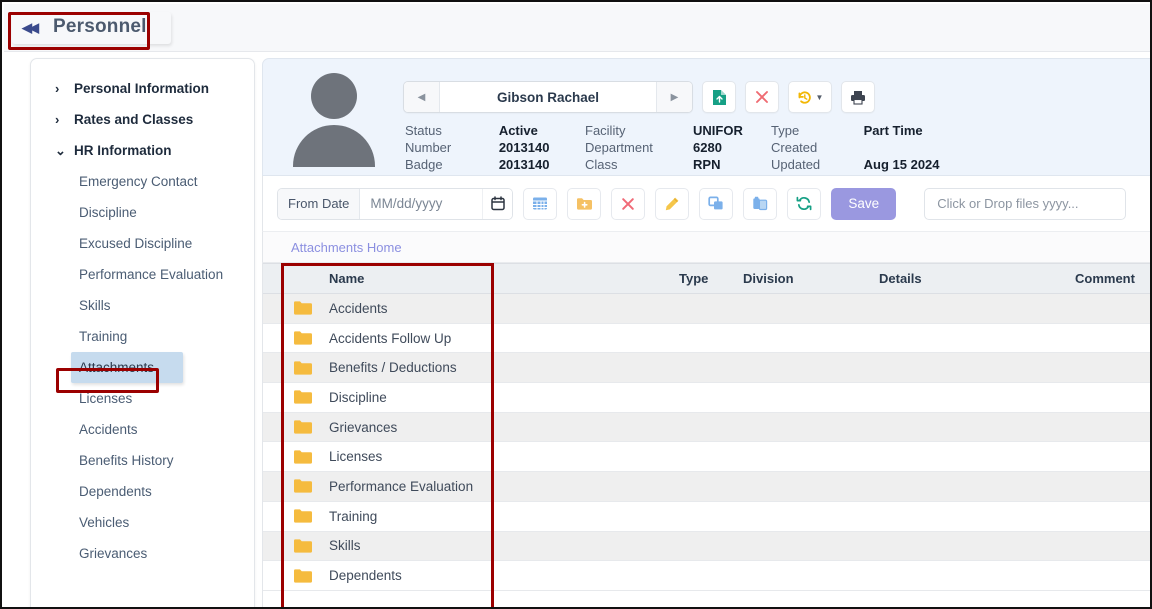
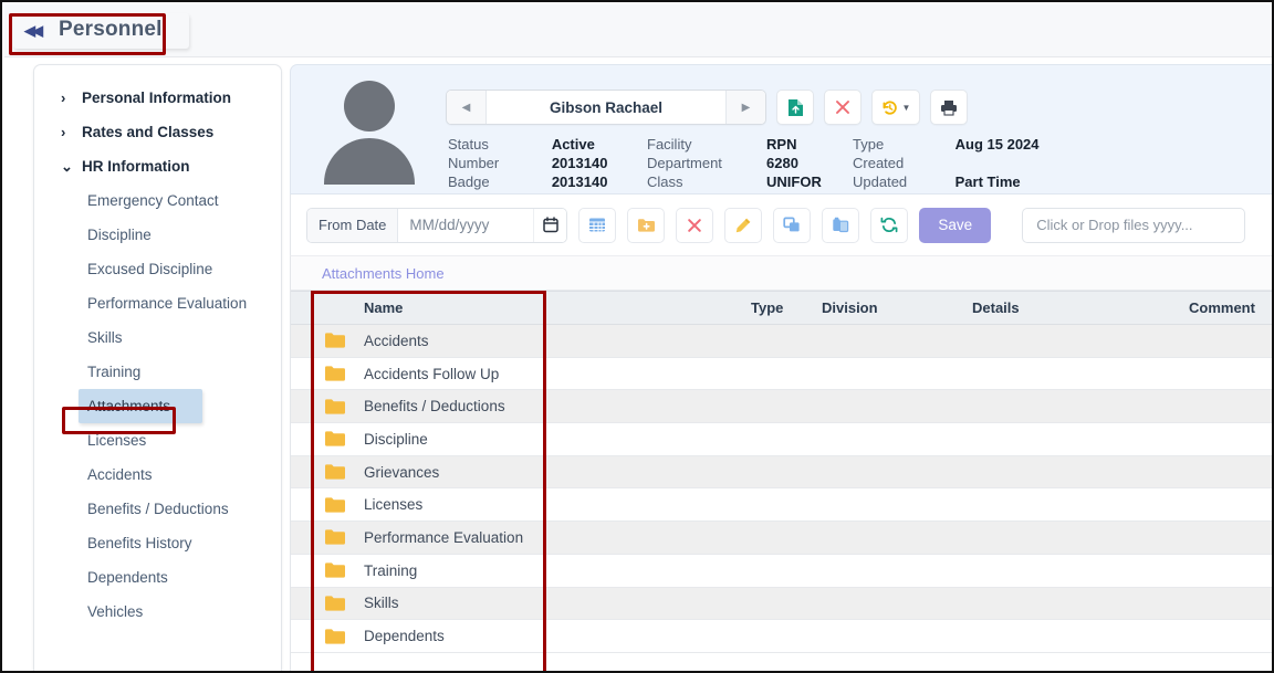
  ◀◀
  Personnel
  ›
  Personal Information
  ›
  Rates and Classes
  ⌄
  HR Information
  Emergency Contact
  Discipline
  Excused Discipline
  Performance Evaluation
  Skills
  Training
  Attachments
  Licenses
  Accidents
+ Benefits / Deductions
  Benefits History
  Dependents
  Vehicles
- Grievances
  ◀
  Gibson Rachael
  ▶
  ▼
  Status
  Active
  Number
  2013140
  Badge
  2013140
  Facility
- UNIFOR
+ RPN
  Department
  6280
  Class
- RPN
+ UNIFOR
  Type
- Part Time
+ Aug 15 2024
  Created
  Updated
- Aug 15 2024
+ Part Time
  From Date
  MM/dd/yyyy
  Save
  Click or Drop files yyyy...
  Attachments Home
  		Name	Type	Division	Details	Comment
  		Accidents
  		Accidents Follow Up
  		Benefits / Deductions
  		Discipline
  		Grievances
  		Licenses
  		Performance Evaluation
  		Training
  		Skills
  		Dependents
